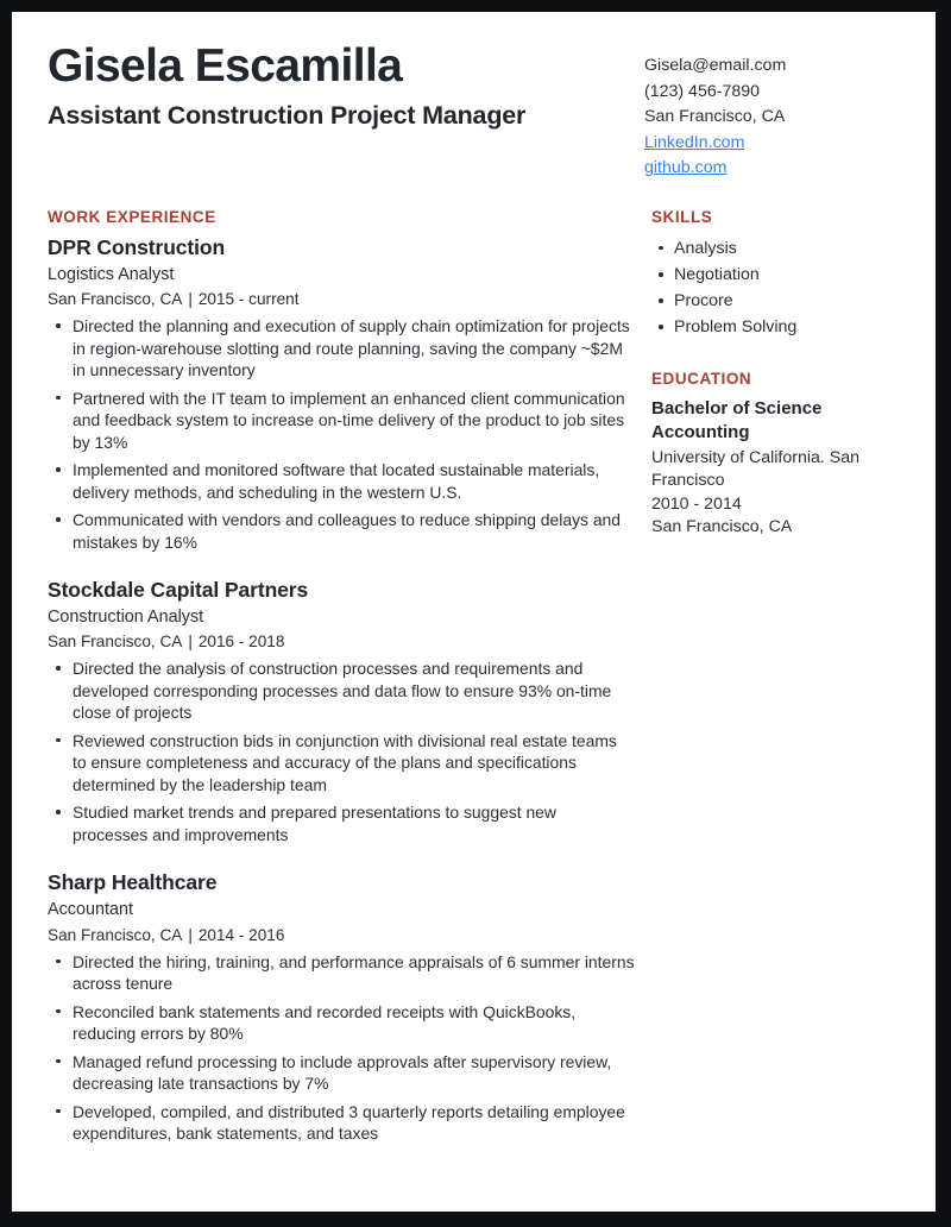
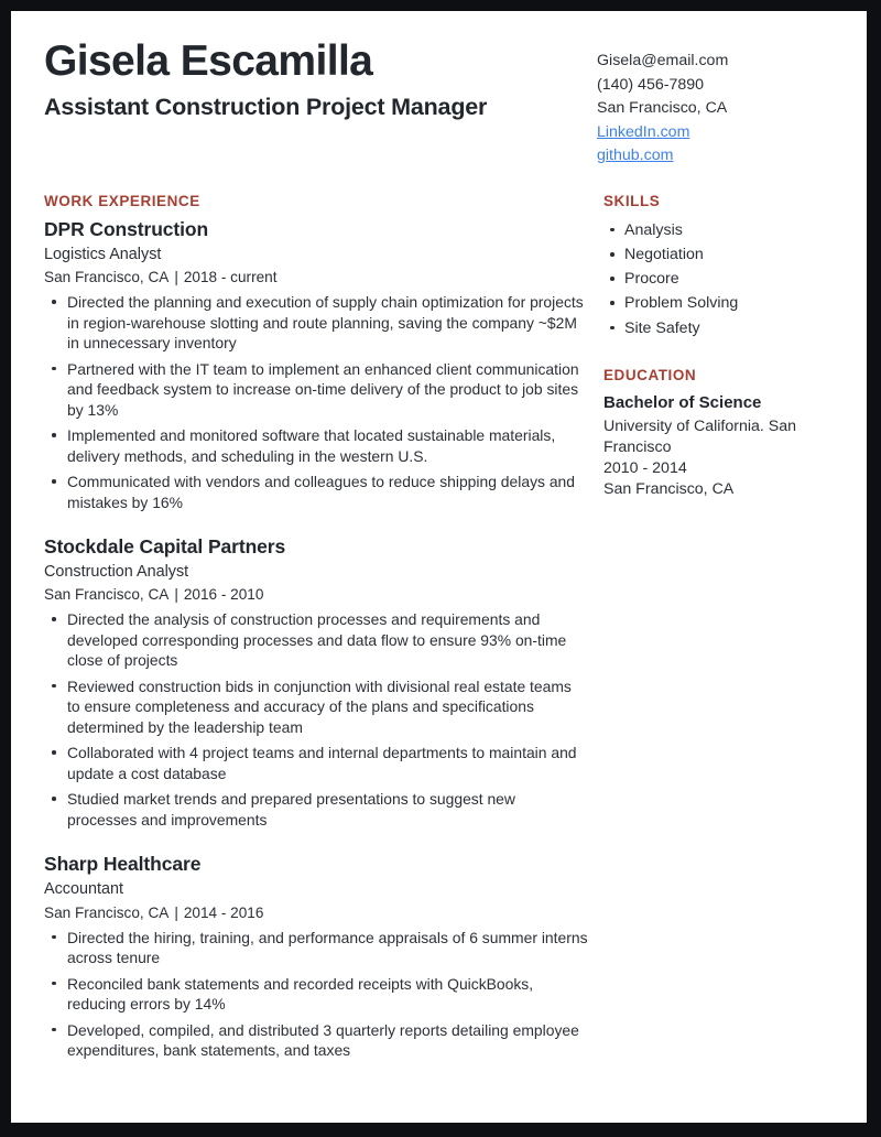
  Gisela Escamilla
  Assistant Construction Project Manager
  Gisela@email.com
- (123) 456-7890
+ (140) 456-7890
  San Francisco, CA
  LinkedIn.com
  github.com
  WORK EXPERIENCE
  DPR Construction
  Logistics Analyst
- San Francisco, CA | 2015 - current
+ San Francisco, CA | 2018 - current
  Directed the planning and execution of supply chain optimization for projects in region-warehouse slotting and route planning, saving the company ~$2M in unnecessary inventory
  Partnered with the IT team to implement an enhanced client communication and feedback system to increase on-time delivery of the product to job sites by 13%
  Implemented and monitored software that located sustainable materials, delivery methods, and scheduling in the western U.S.
  Communicated with vendors and colleagues to reduce shipping delays and mistakes by 16%
  Stockdale Capital Partners
  Construction Analyst
- San Francisco, CA | 2016 - 2018
+ San Francisco, CA | 2016 - 2010
  Directed the analysis of construction processes and requirements and developed corresponding processes and data flow to ensure 93% on-time close of projects
  Reviewed construction bids in conjunction with divisional real estate teams to ensure completeness and accuracy of the plans and specifications determined by the leadership team
+ Collaborated with 4 project teams and internal departments to maintain and update a cost database
  Studied market trends and prepared presentations to suggest new processes and improvements
  Sharp Healthcare
  Accountant
  San Francisco, CA | 2014 - 2016
  Directed the hiring, training, and performance appraisals of 6 summer interns across tenure
- Reconciled bank statements and recorded receipts with QuickBooks, reducing errors by 80%
+ Reconciled bank statements and recorded receipts with QuickBooks, reducing errors by 14%
- Managed refund processing to include approvals after supervisory review, decreasing late transactions by 7%
  Developed, compiled, and distributed 3 quarterly reports detailing employee expenditures, bank statements, and taxes
  SKILLS
  Analysis
  Negotiation
  Procore
  Problem Solving
+ Site Safety
  EDUCATION
  Bachelor of Science
- Accounting
  University of California. San Francisco
  2010 - 2014
  San Francisco, CA
